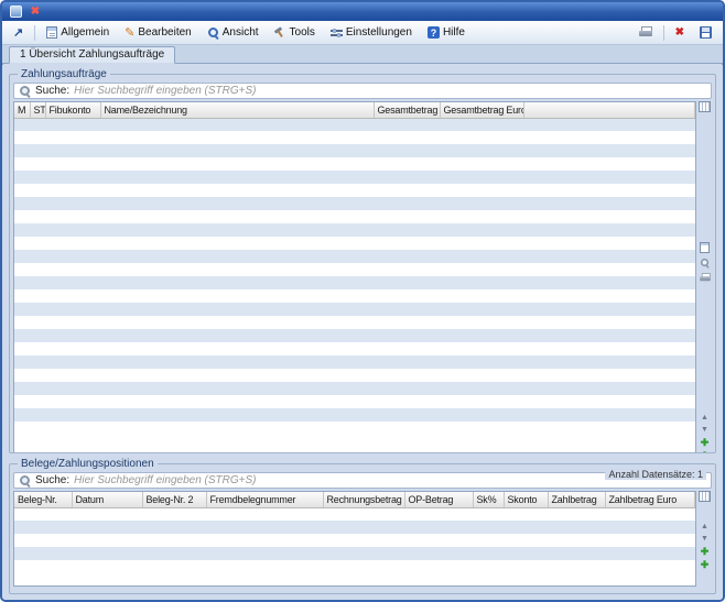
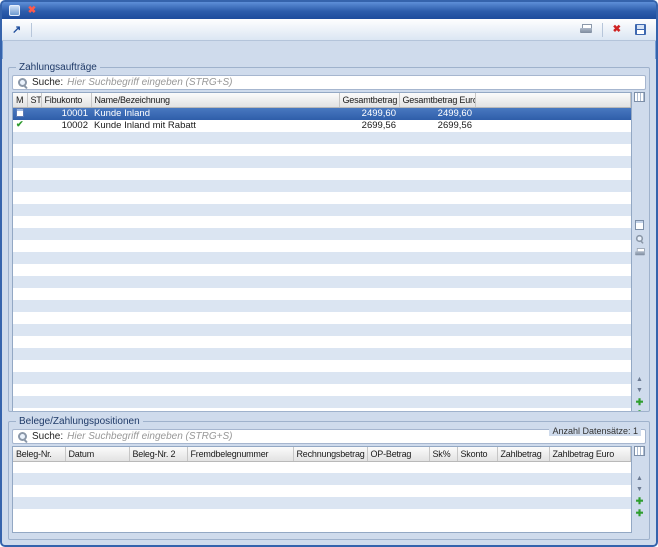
  ✖
  ↗
- Allgemein
- ✎
- Bearbeiten
- Ansicht
- Tools
- Einstellungen
- ?
- Hilfe
  ✖
- 1 Übersicht Zahlungsaufträge
  Zahlungsaufträge
  Suche:
  Hier Suchbegriff eingeben (STRG+S)
  M	ST	Fibukonto	Name/Bezeichnung	Gesamtbetrag	Gesamtbetrag Eur
+ 		10001	Kunde Inland	2499,60	2499,60
+ ✔		10002	Kunde Inland mit Rabatt	2699,56	2699,56
  ✚
  Belege/Zahlungspositionen
  Anzahl Datensätze: 1
  Suche:
  Hier Suchbegriff eingeben (STRG+S)
  Beleg-Nr.	Datum	Beleg-Nr. 2	Fremdbelegnummer	Rechnungsbetrag	OP-Betrag	Sk%	Skonto	Zahlbetrag	Zahlbetrag Euro
  ✚
  ✚
